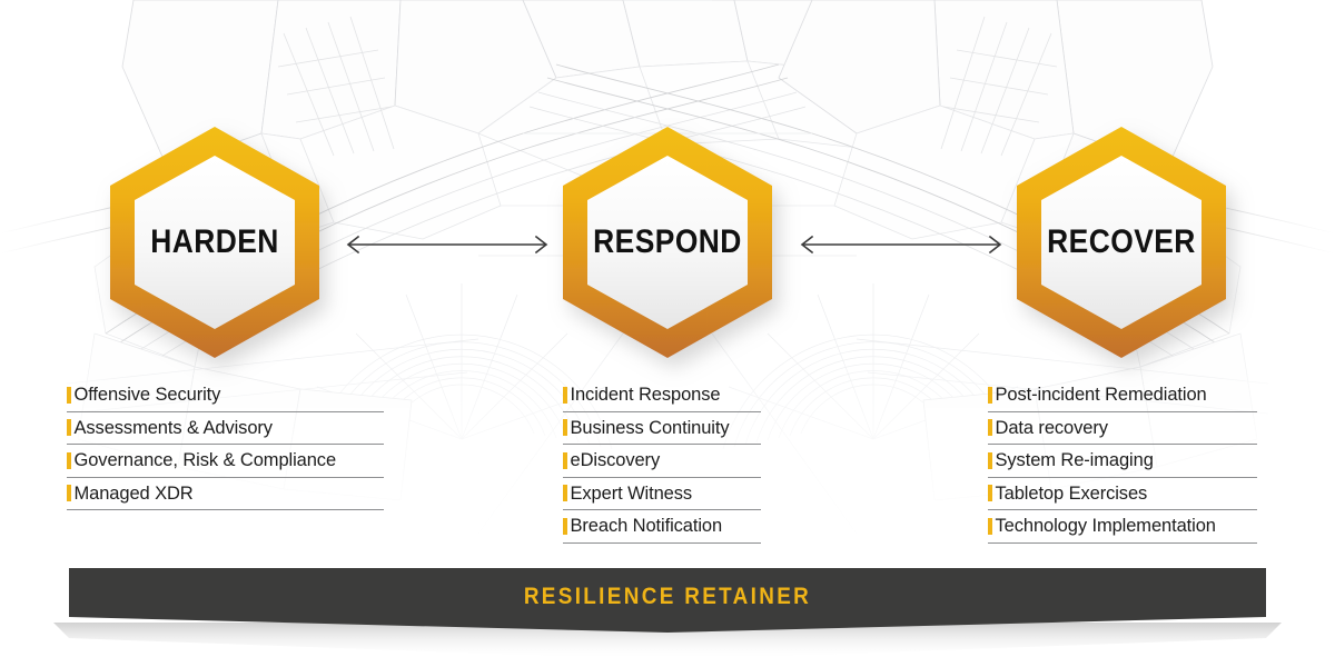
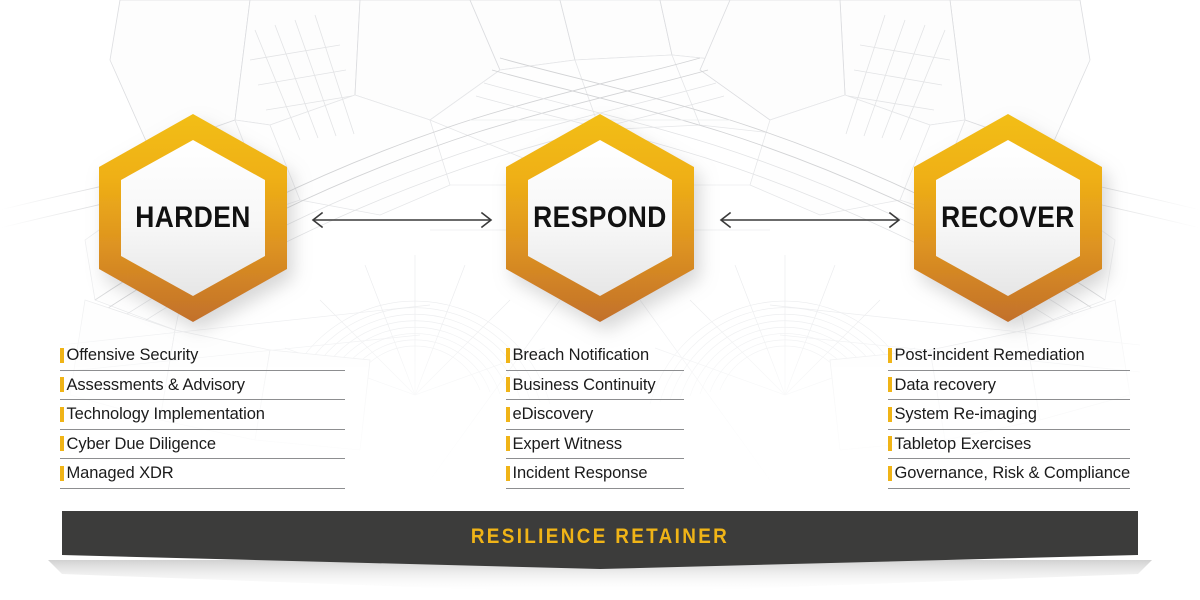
  HARDEN
  RESPOND
  RECOVER
  Offensive Security
  Assessments & Advisory
- Governance, Risk & Compliance
+ Technology Implementation
+ Cyber Due Diligence
  Managed XDR
- Incident Response
+ Breach Notification
  Business Continuity
  eDiscovery
  Expert Witness
- Breach Notification
+ Incident Response
  Post-incident Remediation
  Data recovery
  System Re-imaging
  Tabletop Exercises
- Technology Implementation
+ Governance, Risk & Compliance
  RESILIENCE RETAINER
